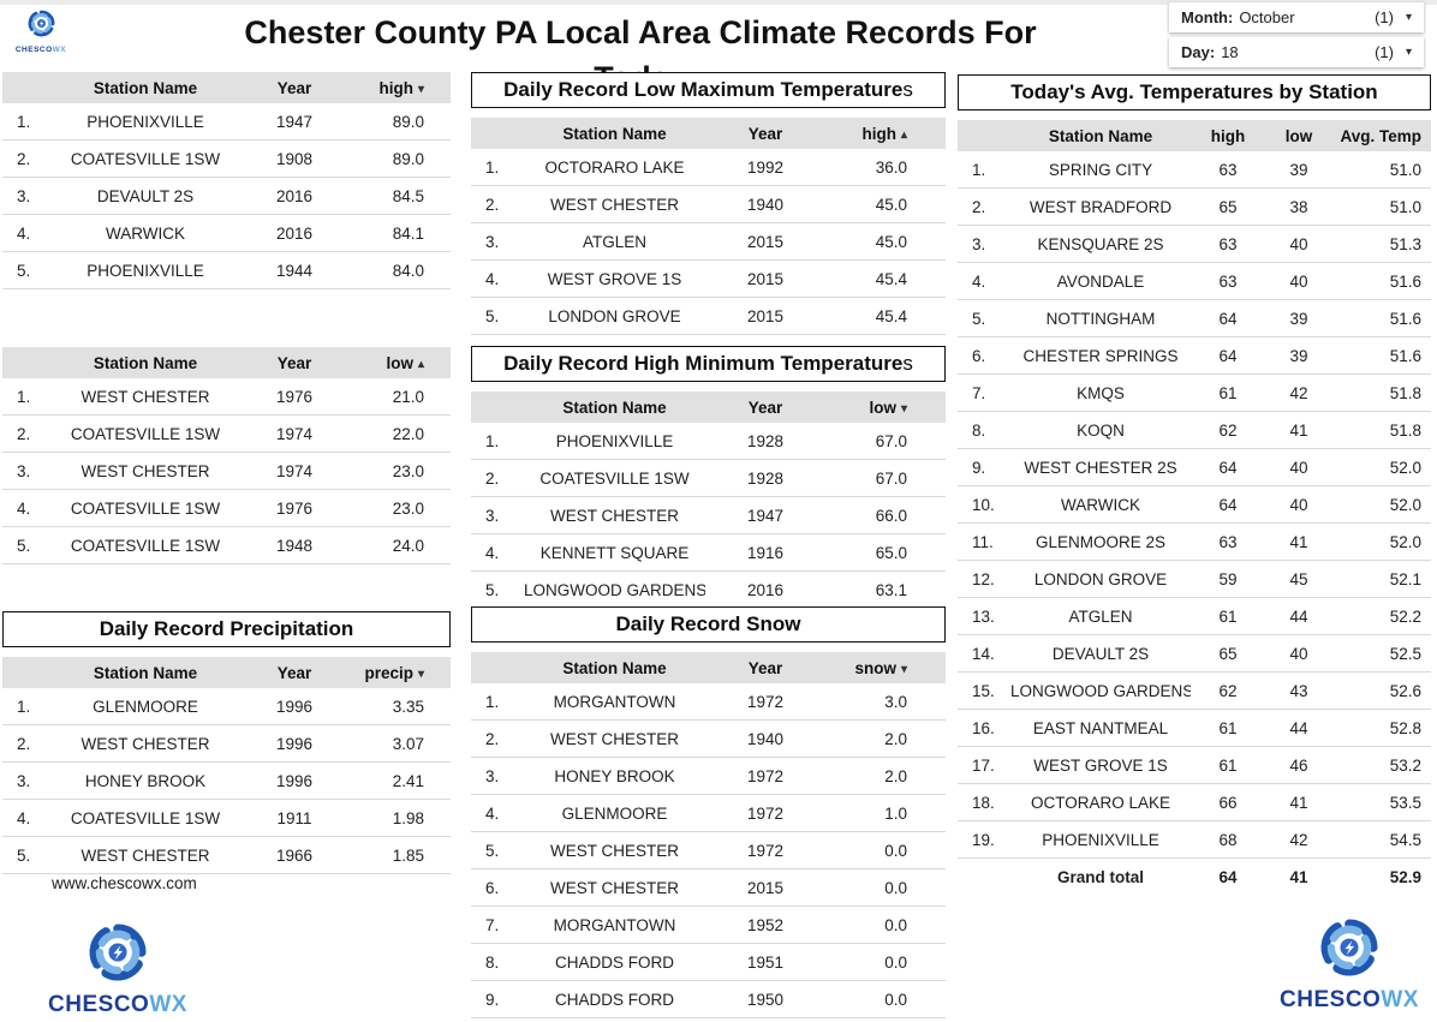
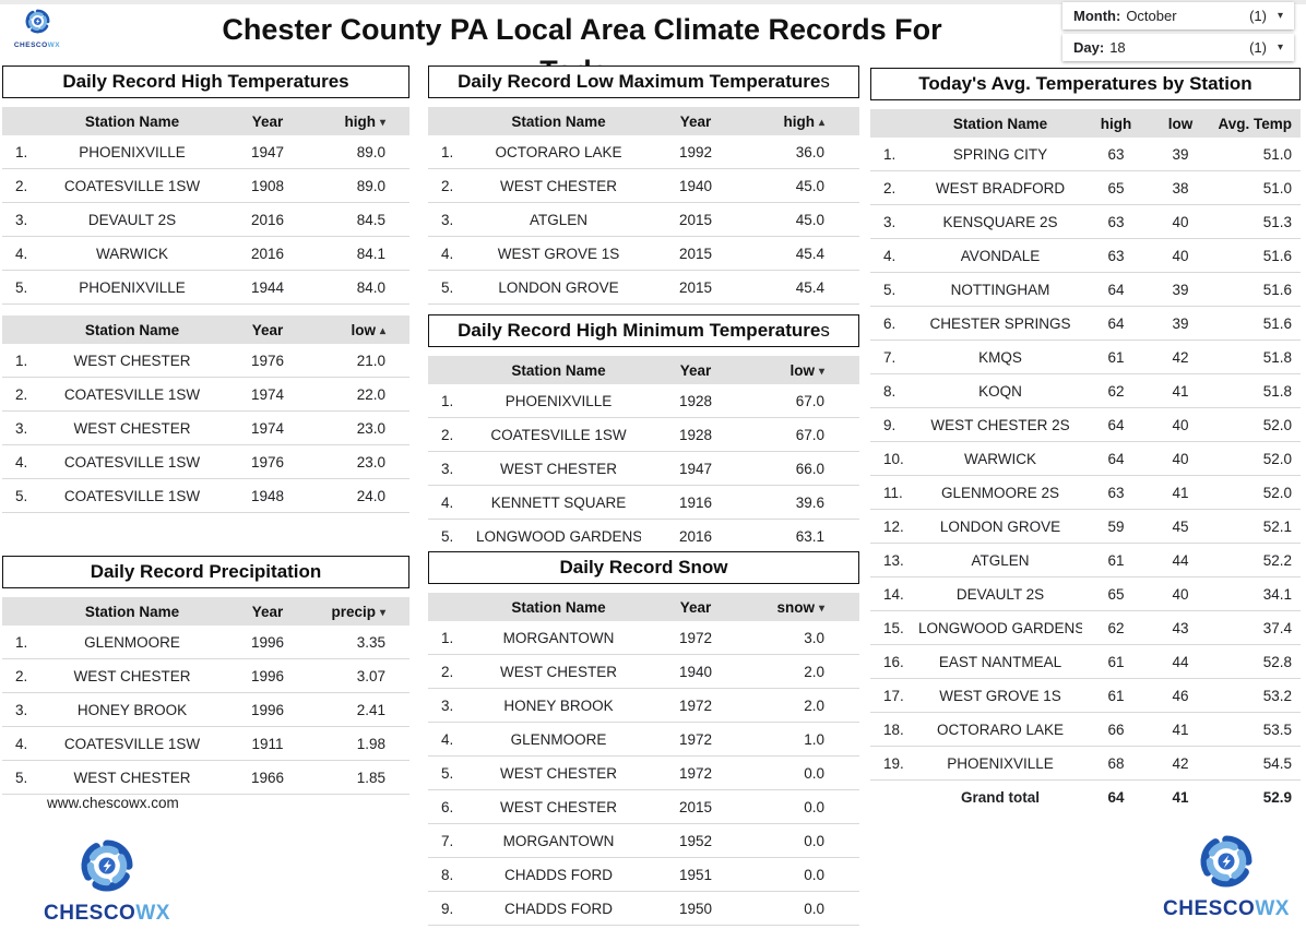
  Chester County PA Local Area Climate Records For
  Month:
  October
  (1)
  ▾
  Day:
  18
  (1)
  ▾
+ Daily Record High Temperatures
  Station Name
  Year
  high ▾
  1.
  PHOENIXVILLE
  1947
  89.0
  2.
  COATESVILLE 1SW
  1908
  89.0
  3.
  DEVAULT 2S
  2016
  84.5
  4.
  WARWICK
  2016
  84.1
  5.
  PHOENIXVILLE
  1944
  84.0
  Station Name
  Year
  low ▴
  1.
  WEST CHESTER
  1976
  21.0
  2.
  COATESVILLE 1SW
  1974
  22.0
  3.
  WEST CHESTER
  1974
  23.0
  4.
  COATESVILLE 1SW
  1976
  23.0
  5.
  COATESVILLE 1SW
  1948
  24.0
  Daily Record Precipitation
  Station Name
  Year
  precip ▾
  1.
  GLENMOORE
  1996
  3.35
  2.
  WEST CHESTER
  1996
  3.07
  3.
  HONEY BROOK
  1996
  2.41
  4.
  COATESVILLE 1SW
  1911
  1.98
  5.
  WEST CHESTER
  1966
  1.85
  Daily Record Low Maximum Temperature
  s
  Station Name
  Year
  high ▴
  1.
  OCTORARO LAKE
  1992
  36.0
  2.
  WEST CHESTER
  1940
  45.0
  3.
  ATGLEN
  2015
  45.0
  4.
  WEST GROVE 1S
  2015
  45.4
  5.
  LONDON GROVE
  2015
  45.4
  Daily Record High Minimum Temperature
  s
  Station Name
  Year
  low ▾
  1.
  PHOENIXVILLE
  1928
  67.0
  2.
  COATESVILLE 1SW
  1928
  67.0
  3.
  WEST CHESTER
  1947
  66.0
  4.
  KENNETT SQUARE
  1916
- 65.0
+ 39.6
  5.
  LONGWOOD GARDENS
  2016
  63.1
  Daily Record Snow
  Station Name
  Year
  snow ▾
  1.
  MORGANTOWN
  1972
  3.0
  2.
  WEST CHESTER
  1940
  2.0
  3.
  HONEY BROOK
  1972
  2.0
  4.
  GLENMOORE
  1972
  1.0
  5.
  WEST CHESTER
  1972
  0.0
  6.
  WEST CHESTER
  2015
  0.0
  7.
  MORGANTOWN
  1952
  0.0
  8.
  CHADDS FORD
  1951
  0.0
  9.
  CHADDS FORD
  1950
  0.0
  Today's Avg. Temperatures by Station
  Station Name
  high
  low
  Avg. Temp
  1.
  SPRING CITY
  63
  39
  51.0
  2.
  WEST BRADFORD
  65
  38
  51.0
  3.
  KENSQUARE 2S
  63
  40
  51.3
  4.
  AVONDALE
  63
  40
  51.6
  5.
  NOTTINGHAM
  64
  39
  51.6
  6.
  CHESTER SPRINGS
  64
  39
  51.6
  7.
  KMQS
  61
  42
  51.8
  8.
  KOQN
  62
  41
  51.8
  9.
  WEST CHESTER 2S
  64
  40
  52.0
  10.
  WARWICK
  64
  40
  52.0
  11.
  GLENMOORE 2S
  63
  41
  52.0
  12.
  LONDON GROVE
  59
  45
  52.1
  13.
  ATGLEN
  61
  44
  52.2
  14.
  DEVAULT 2S
  65
  40
- 52.5
+ 34.1
  15.
  LONGWOOD GARDENS
  62
  43
- 52.6
+ 37.4
  16.
  EAST NANTMEAL
  61
  44
  52.8
  17.
  WEST GROVE 1S
  61
  46
  53.2
  18.
  OCTORARO LAKE
  66
  41
  53.5
  19.
  PHOENIXVILLE
  68
  42
  54.5
  Grand total
  64
  41
  52.9
  www.chescowx.com
  CHESCOWX
  CHESCOWX
